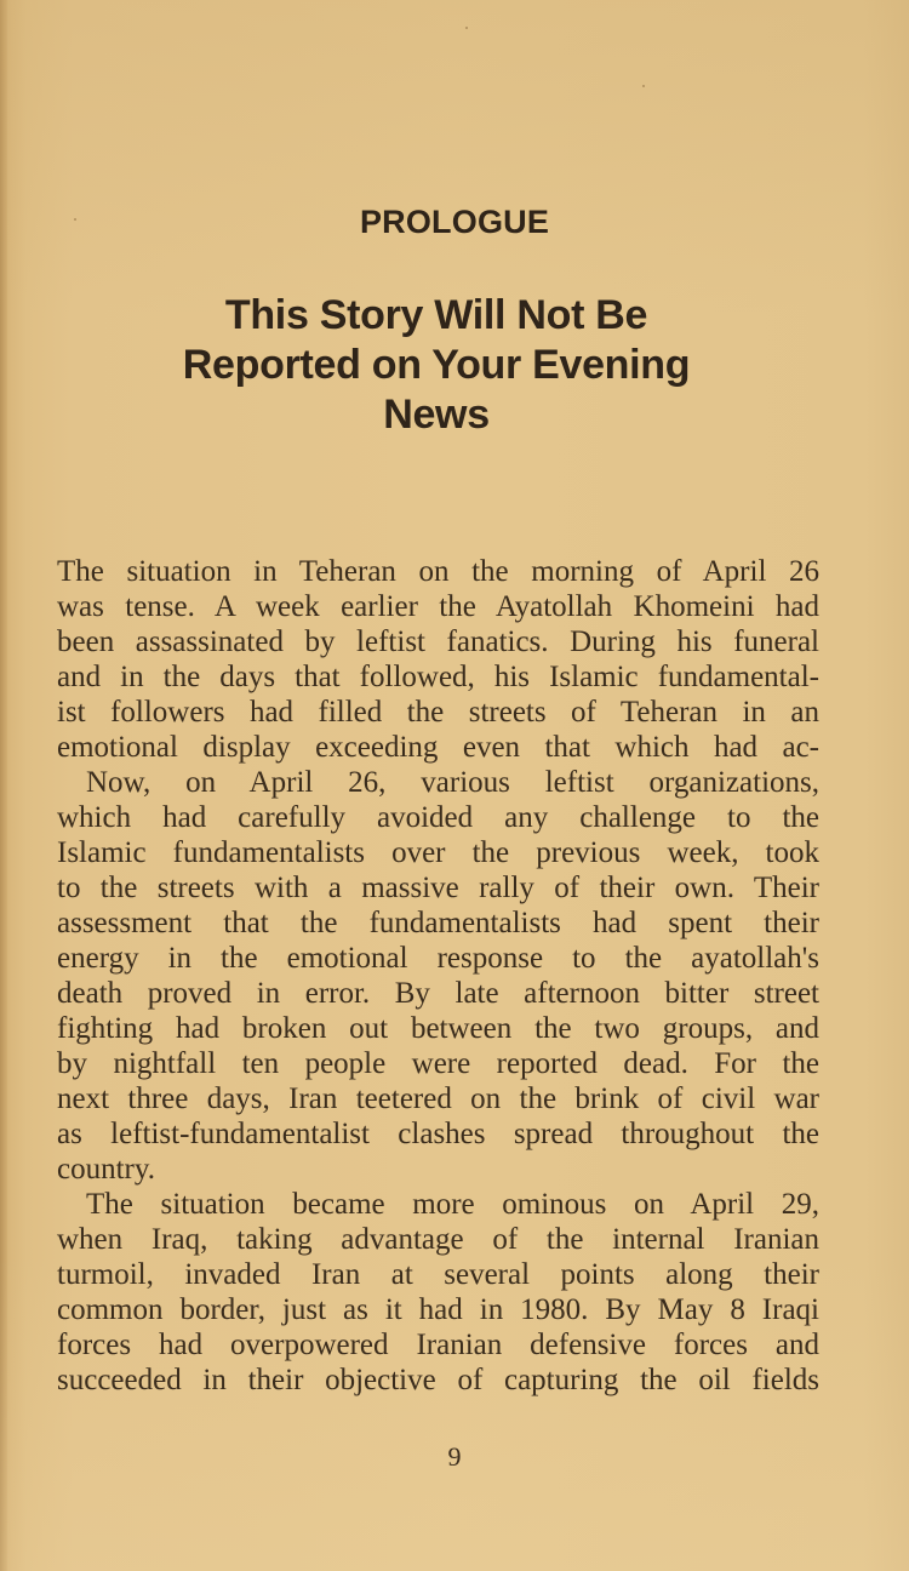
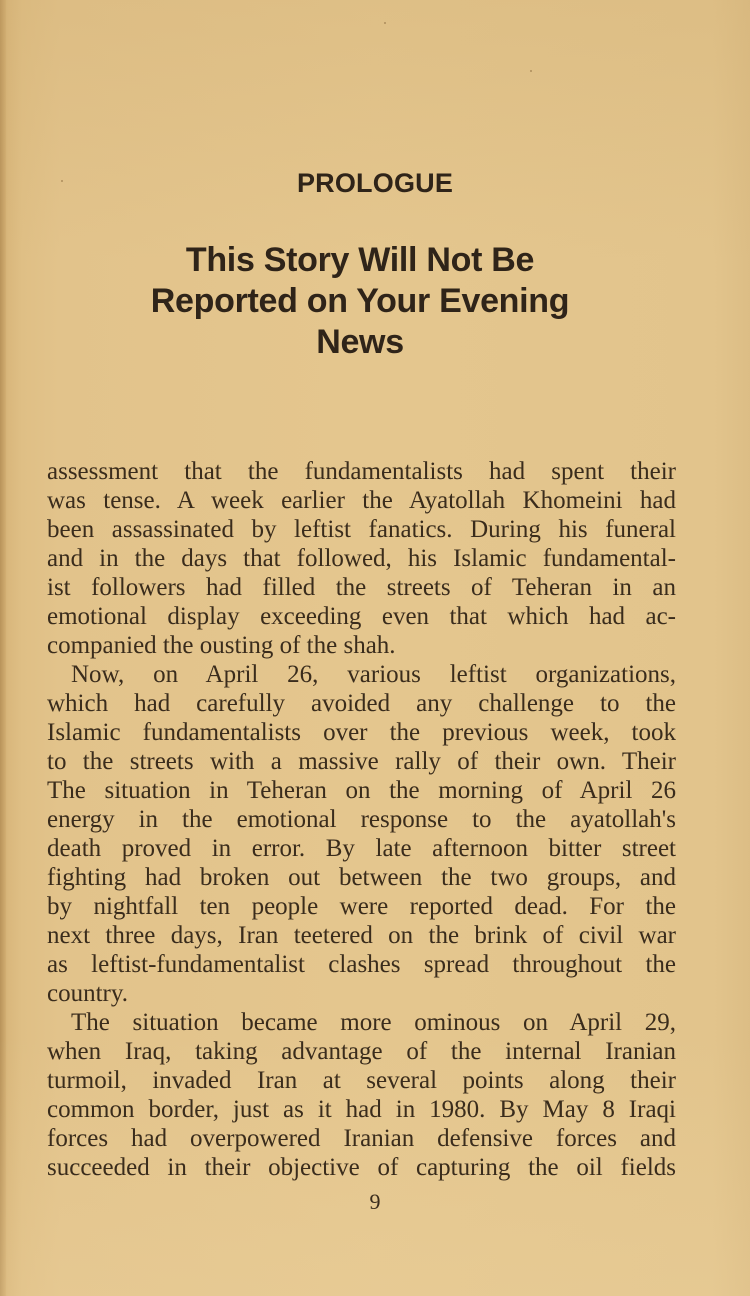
  PROLOGUE
  This Story Will Not Be
  Reported on Your Evening
  News
- The situation in Teheran on the morning of April 26
+ assessment that the fundamentalists had spent their
  was tense. A week earlier the Ayatollah Khomeini had
  been assassinated by leftist fanatics. During his funeral
  and in the days that followed, his Islamic fundamental-
  ist followers had filled the streets of Teheran in an
  emotional display exceeding even that which had ac-
+ companied the ousting of the shah.
  Now, on April 26, various leftist organizations,
  which had carefully avoided any challenge to the
  Islamic fundamentalists over the previous week, took
  to the streets with a massive rally of their own. Their
- assessment that the fundamentalists had spent their
+ The situation in Teheran on the morning of April 26
  energy in the emotional response to the ayatollah's
  death proved in error. By late afternoon bitter street
  fighting had broken out between the two groups, and
  by nightfall ten people were reported dead. For the
  next three days, Iran teetered on the brink of civil war
  as leftist-fundamentalist clashes spread throughout the
  country.
  The situation became more ominous on April 29,
  when Iraq, taking advantage of the internal Iranian
  turmoil, invaded Iran at several points along their
  common border, just as it had in 1980. By May 8 Iraqi
  forces had overpowered Iranian defensive forces and
  succeeded in their objective of capturing the oil fields
  9
